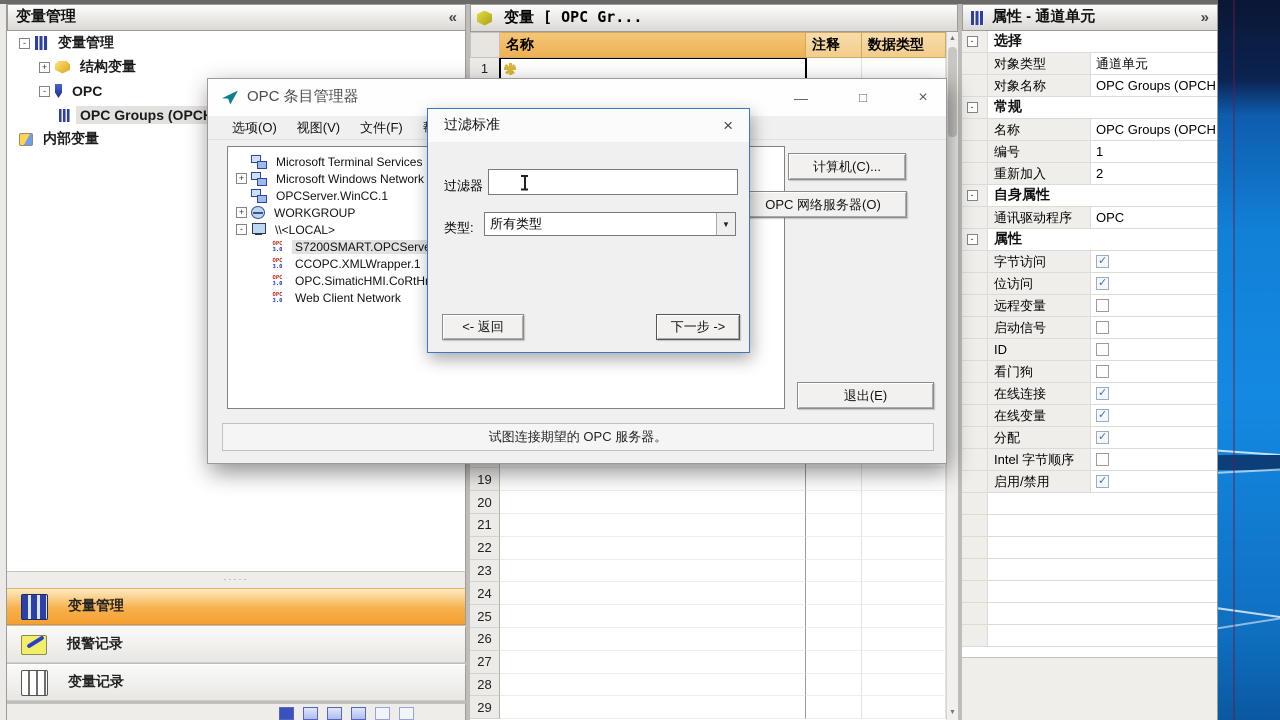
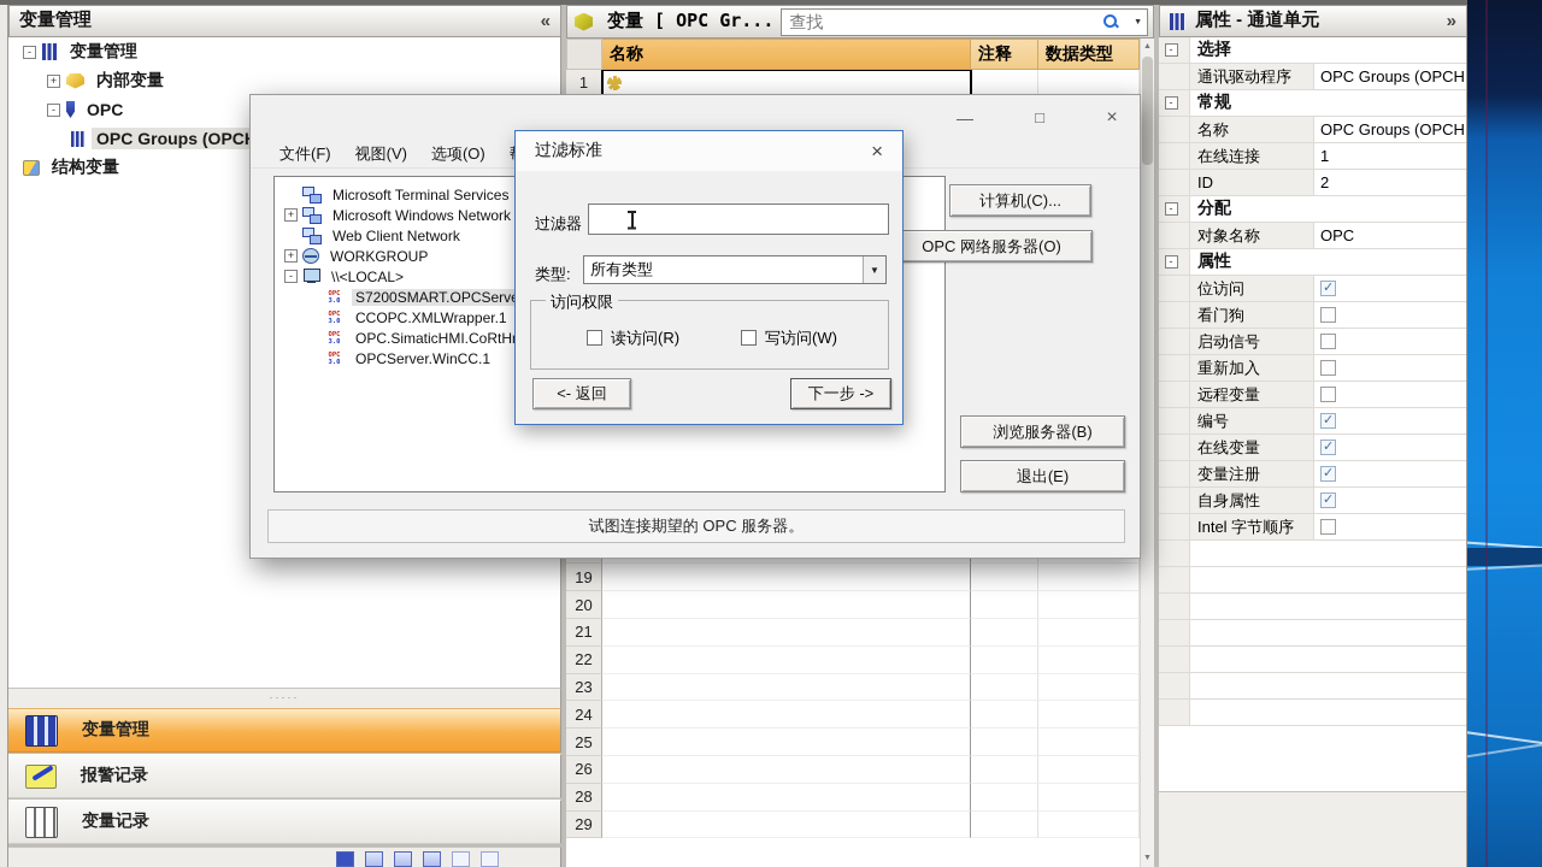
  变量管理
  «
  -
  变量管理
  +
- 结构变量
+ 内部变量
  -
  OPC
- 内部变量
+ 结构变量
  ·····
  变量管理
  报警记录
  变量记录
  变量 [ OPC Gr...
+ 查找
  名称
  注释
  数据类型
  1
  19
  20
  21
  22
  23
  24
  25
  26
- 27
  28
  29
  属性 - 通道单元
  »
  -
  选择
- 对象类型
- 通道单元
- 对象名称
+ 通讯驱动程序
  OPC Groups (OPCH
  -
  常规
  名称
  OPC Groups (OPCH
- 编号
+ 在线连接
  1
- 重新加入
+ ID
  2
  -
- 自身属性
+ 分配
- 通讯驱动程序
+ 对象名称
  OPC
  -
  属性
- 字节访问
  位访问
- 远程变量
+ 看门狗
  启动信号
- ID
+ 重新加入
- 看门狗
+ 远程变量
- 在线连接
+ 编号
  在线变量
+ 变量注册
- 分配
+ 自身属性
  Intel 字节顺序
- 启用/禁用
- OPC 条目管理器
  —
  □
  ×
- 选项(O)
+ 文件(F)
  视图(V)
- 文件(F)
+ 选项(O)
  Microsoft Terminal Services
  +
  Microsoft Windows Network
- OPCServer.WinCC.1
+ Web Client Network
  +
  WORKGROUP
  -
  \\<LOCAL>
  S7200SMART.OPCServ
  CCOPC.XMLWrapper.1
  OPC.SimaticHMI.CoRtH
- Web Client Network
+ OPCServer.WinCC.1
  计算机(C)...
  OPC 网络服务器(O)
+ 浏览服务器(B)
  退出(E)
  试图连接期望的 OPC 服务器。
  过滤标准
  ×
  过滤器
  类型:
  所有类型
  ▼
+ 访问权限
+ 读访问(R)
+ 写访问(W)
  <- 返回
  下一步 ->
